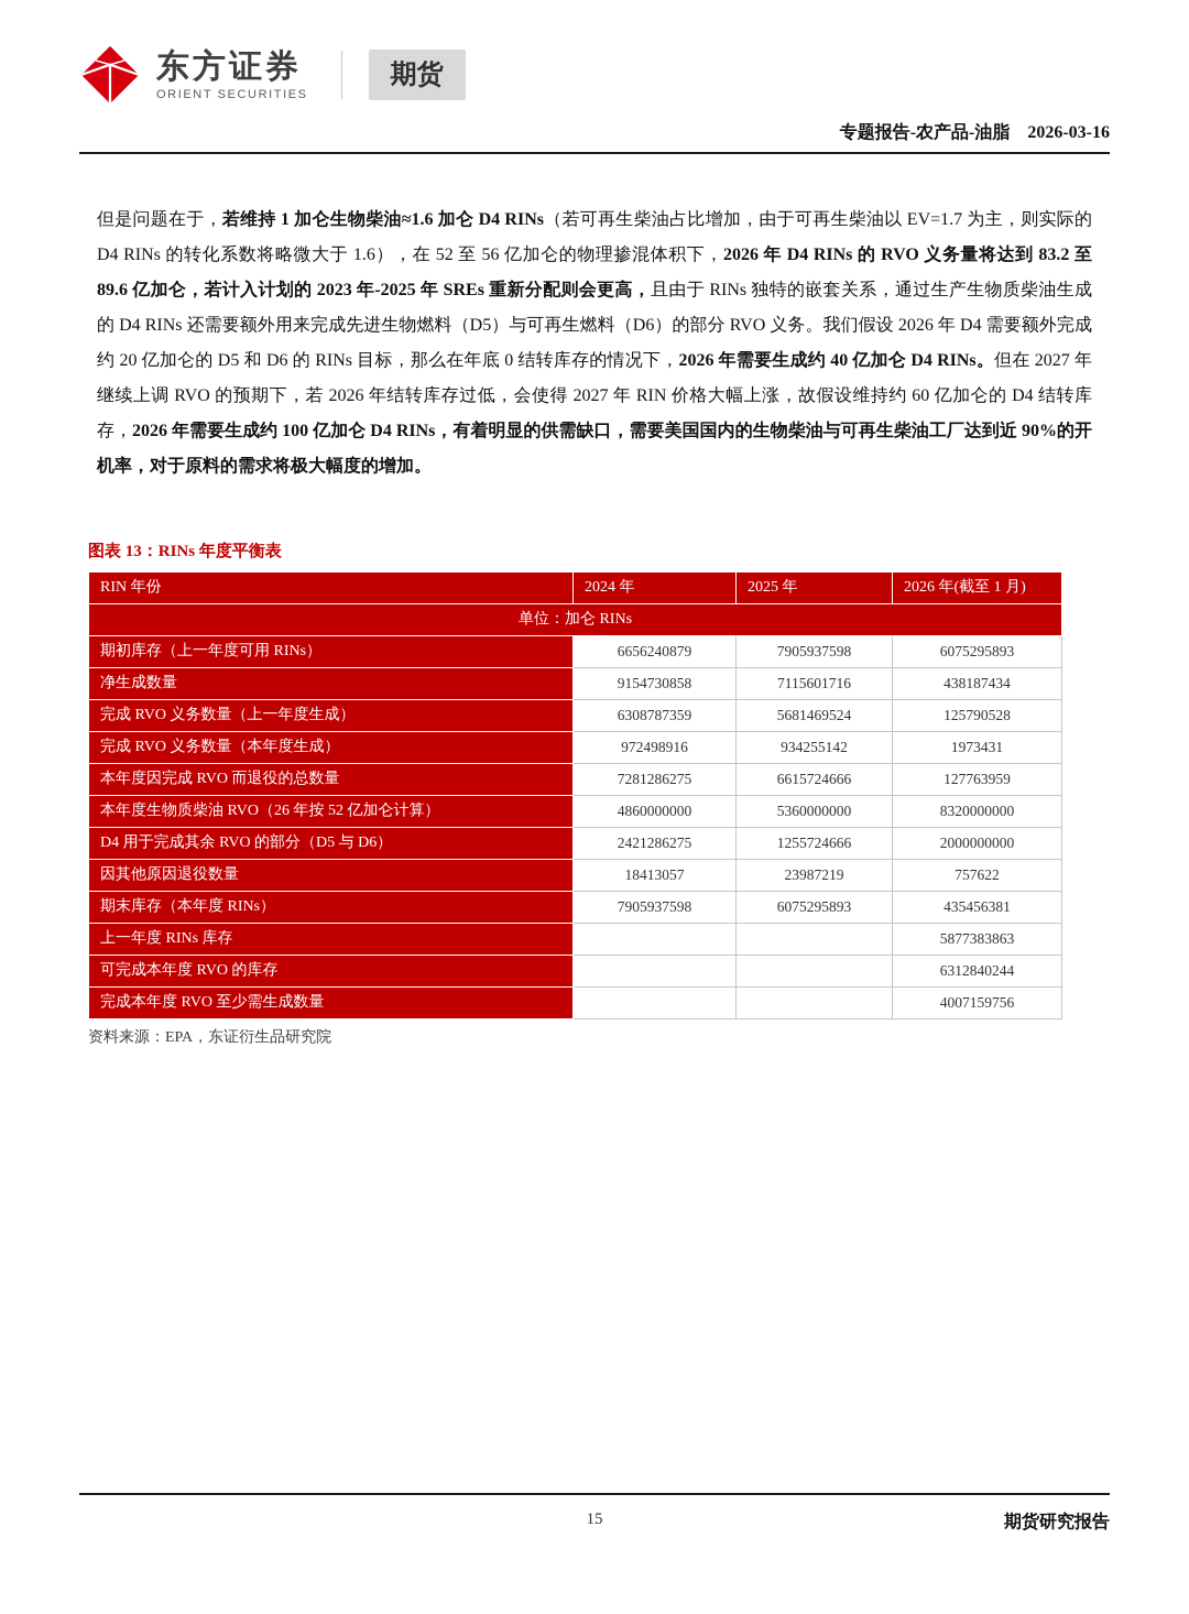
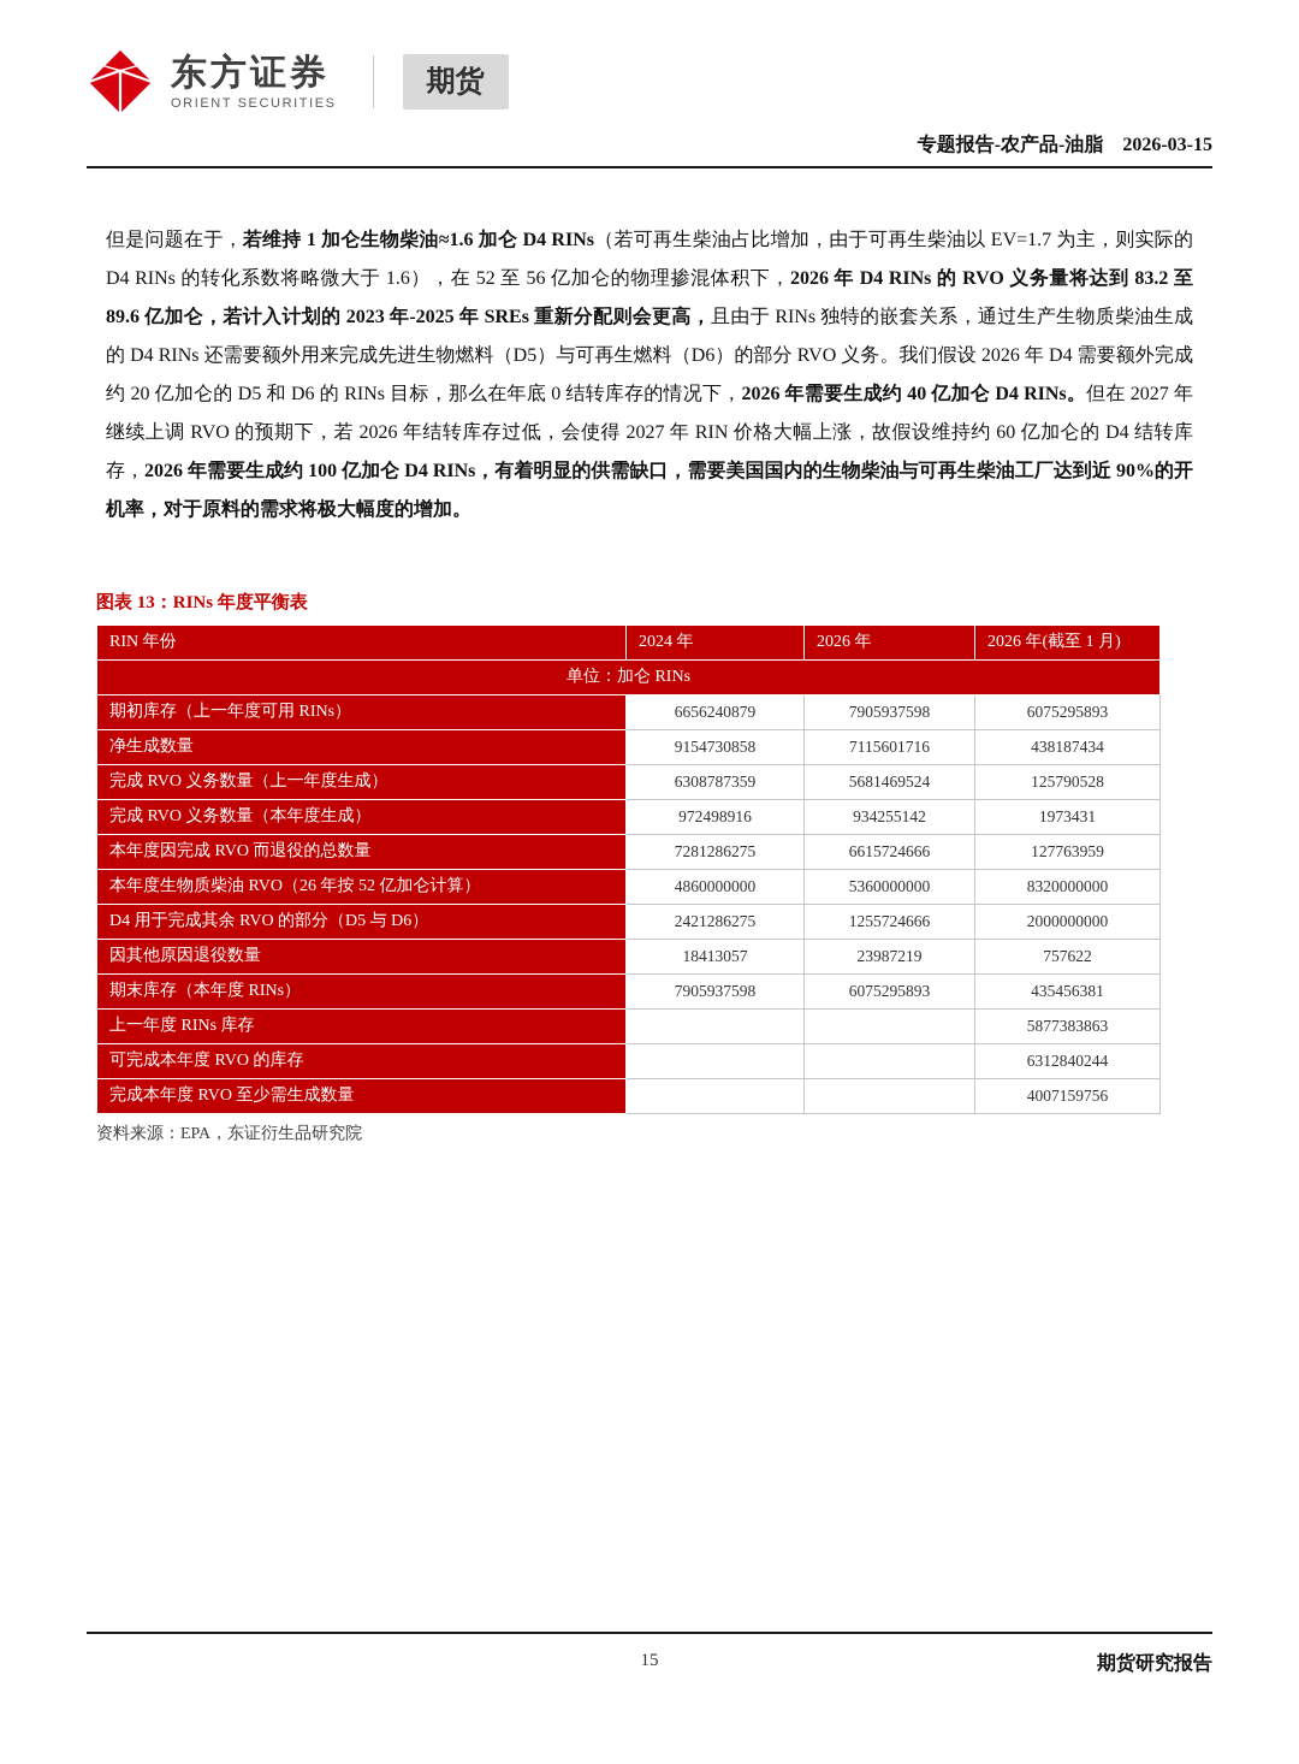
  东方证券
  ORIENT SECURITIES
  期货
- 专题报告-农产品-油脂 2026-03-16
+ 专题报告-农产品-油脂 2026-03-15
  但是问题在于，若维持 1 加仑生物柴油≈1.6 加仑 D4 RINs（若可再生柴油占比增加，由于可再生柴油以 EV=1.7 为主，则实际的 D4 RINs 的转化系数将略微大于 1.6），在 52 至 56 亿加仑的物理掺混体积下，2026 年 D4 RINs 的 RVO 义务量将达到 83.2 至 89.6 亿加仑，若计入计划的 2023 年-2025 年 SREs 重新分配则会更高，且由于 RINs 独特的嵌套关系，通过生产生物质柴油生成的 D4 RINs 还需要额外用来完成先进生物燃料（D5）与可再生燃料（D6）的部分 RVO 义务。我们假设 2026 年 D4 需要额外完成约 20 亿加仑的 D5 和 D6 的 RINs 目标，那么在年底 0 结转库存的情况下，2026 年需要生成约 40 亿加仑 D4 RINs。但在 2027 年继续上调 RVO 的预期下，若 2026 年结转库存过低，会使得 2027 年 RIN 价格大幅上涨，故假设维持约 60 亿加仑的 D4 结转库存，2026 年需要生成约 100 亿加仑 D4 RINs，有着明显的供需缺口，需要美国国内的生物柴油与可再生柴油工厂达到近 90%的开机率，对于原料的需求将极大幅度的增加。
  图表 13：RINs 年度平衡表
- RIN 年份	2024 年	2025 年	2026 年(截至 1 月)
+ RIN 年份	2024 年	2026 年	2026 年(截至 1 月)
  单位：加仑 RINs
  期初库存（上一年度可用 RINs）	6656240879	7905937598	6075295893
  净生成数量	9154730858	7115601716	438187434
  完成 RVO 义务数量（上一年度生成）	6308787359	5681469524	125790528
  完成 RVO 义务数量（本年度生成）	972498916	934255142	1973431
  本年度因完成 RVO 而退役的总数量	7281286275	6615724666	127763959
  本年度生物质柴油 RVO（26 年按 52 亿加仑计算）	4860000000	5360000000	8320000000
  D4 用于完成其余 RVO 的部分（D5 与 D6）	2421286275	1255724666	2000000000
  因其他原因退役数量	18413057	23987219	757622
  期末库存（本年度 RINs）	7905937598	6075295893	435456381
  上一年度 RINs 库存			5877383863
  可完成本年度 RVO 的库存			6312840244
  完成本年度 RVO 至少需生成数量			4007159756
  资料来源：EPA，东证衍生品研究院
  15
  期货研究报告
